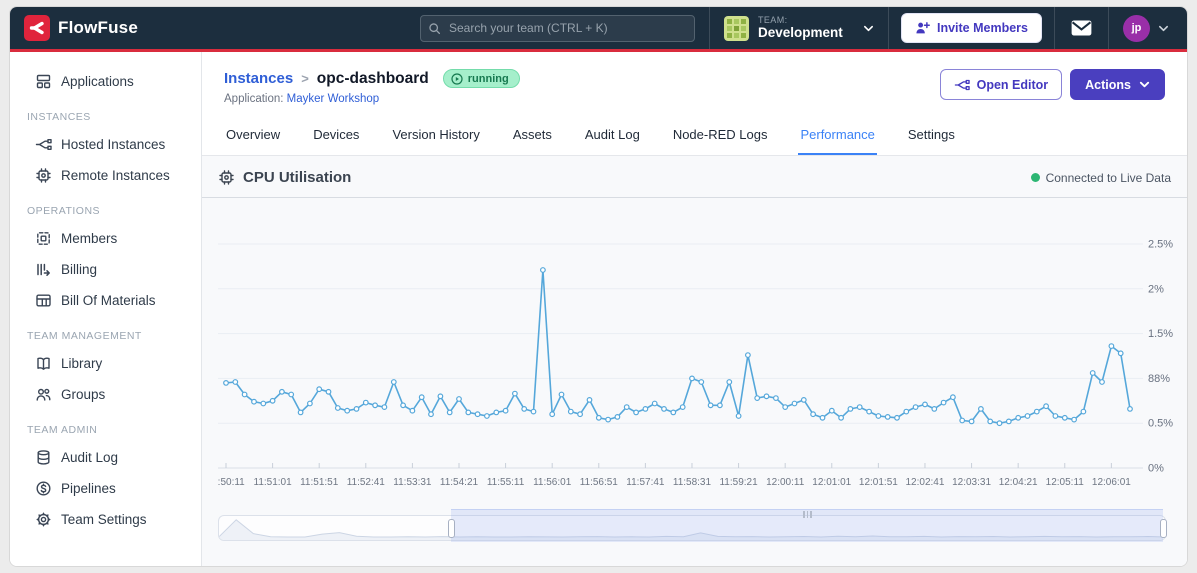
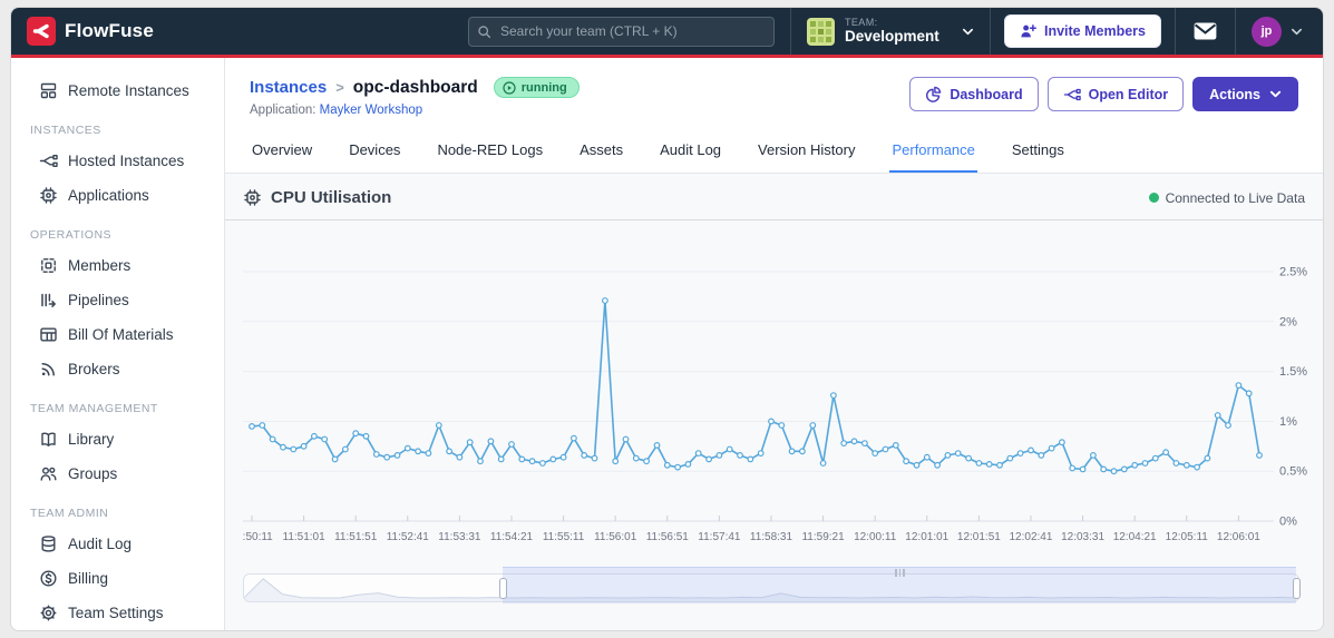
  FlowFuse
  Search your team (CTRL + K)
  TEAM:
  Development
  Invite Members
  jp
- Applications
+ Remote Instances
  INSTANCES
  Hosted Instances
- Remote Instances
+ Applications
  OPERATIONS
  Members
- Billing
+ Pipelines
  Bill Of Materials
+ Brokers
  TEAM MANAGEMENT
  Library
  Groups
  TEAM ADMIN
  Audit Log
- Pipelines
+ Billing
  Team Settings
  Instances
  >
  opc-dashboard
  running
  Application: Mayker Workshop
+ Dashboard
  Open Editor
  Actions
  Overview
  Devices
- Version History
+ Node-RED Logs
  Assets
  Audit Log
- Node-RED Logs
+ Version History
  Performance
  Settings
  CPU Utilisation
  Connected to Live Data
  0%
  0.5%
- 88%
+ 1%
  1.5%
  2%
  2.5%
  :50:11
  11:51:01
  11:51:51
  11:52:41
  11:53:31
  11:54:21
  11:55:11
  11:56:01
  11:56:51
  11:57:41
  11:58:31
  11:59:21
  12:00:11
  12:01:01
  12:01:51
  12:02:41
  12:03:31
  12:04:21
  12:05:11
  12:06:01
